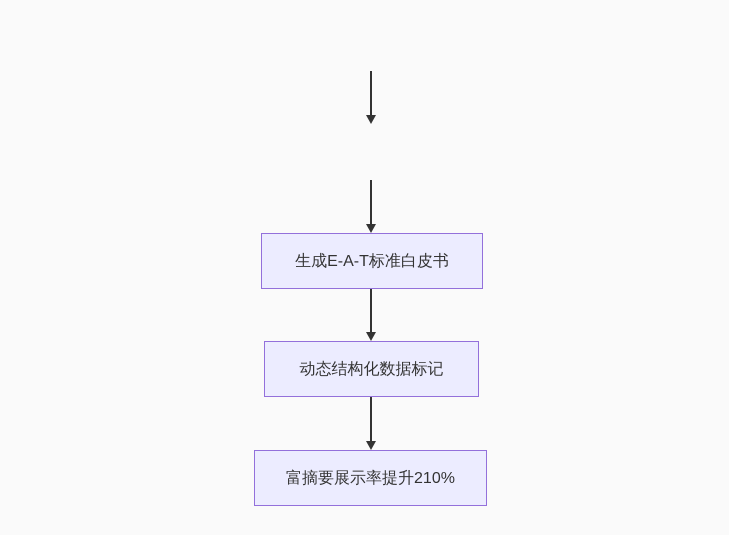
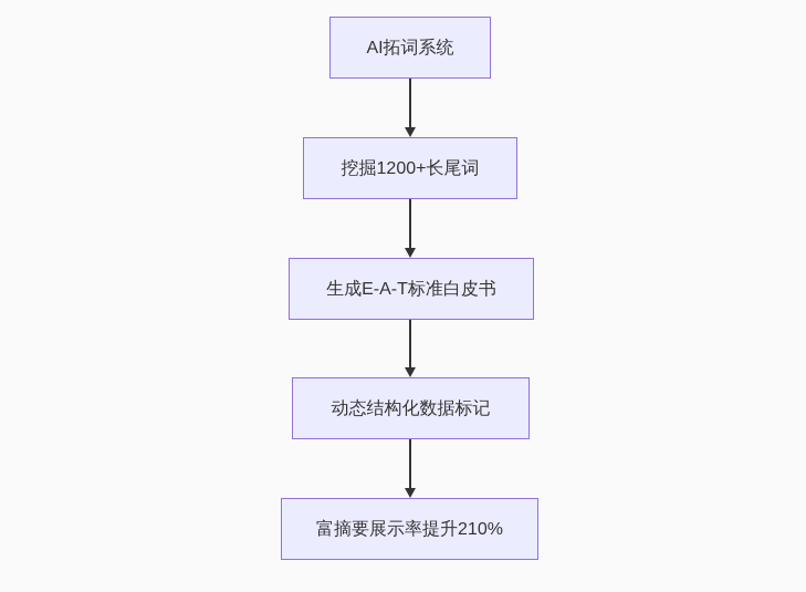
+ AI拓词系统
+ 挖掘1200+长尾词
  生成E-A-T标准白皮书
  动态结构化数据标记
  富摘要展示率提升210%
